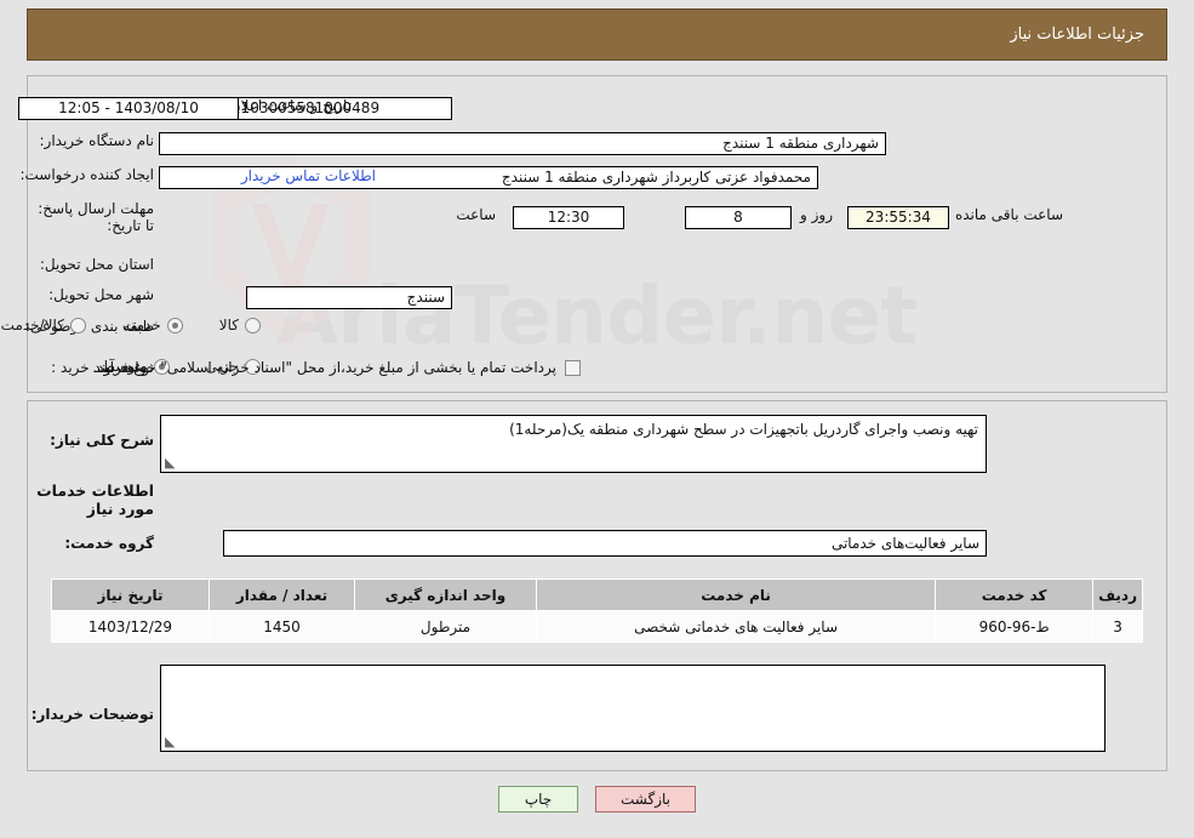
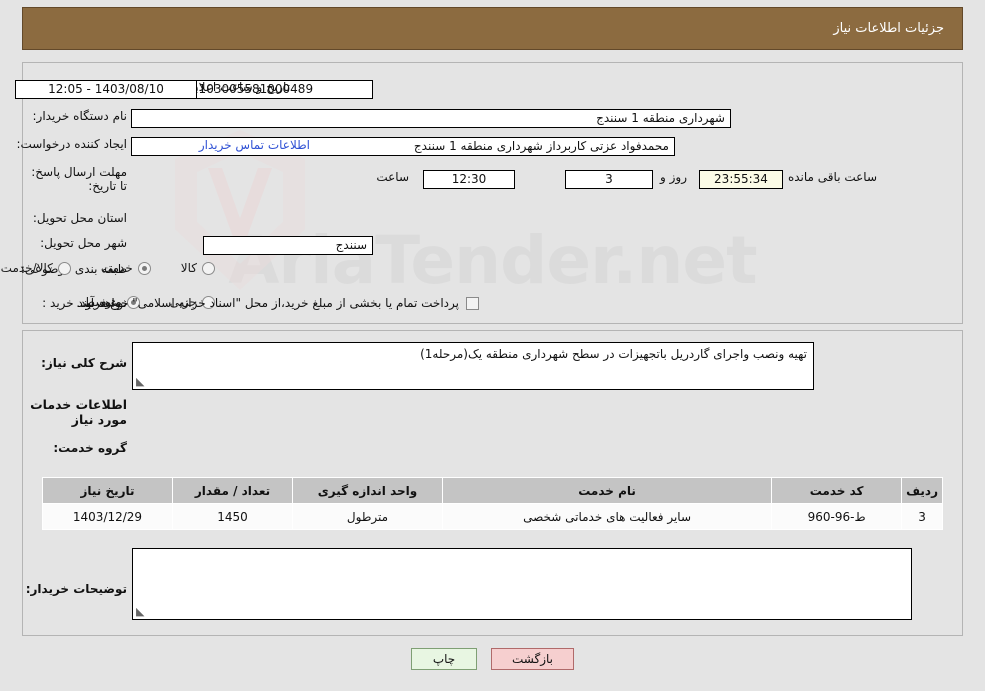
  AriaTender.net
  جزئیات اطلاعات نیاز
  103005581000489
  1403/08/10 - 12:05
  نام دستگاه خریدار:
  شهرداری منطقه 1 سنندج
  ایجاد کننده درخواست:
  محمدفواد عزتی کاربرداز شهرداری منطقه 1 سنندج
  اطلاعات تماس خریدار
  مهلت ارسال پاسخ: تا تاریخ:
  ساعت
  12:30
- 8
+ 3
  روز و
  23:55:34
  ساعت باقی مانده
  استان محل تحویل:
  شهر محل تحویل:
  سنندج
  طبقه بندیضوعی:
  کالا
  خدمت
  کالا/خدمت
  نوع فرآیند خرید :
  جزیی
  متوسط
  پرداخت تمام یا بخشی از مبلغ خرید،از محل "اسناد خزانه اسلامی" خواهد بود.
  شرح کلی نیاز:
  تهیه ونصب واجرای گاردریل باتجهیزات در سطح شهرداری منطقه یک(مرحله1)
  اطلاعات خدمات مورد نیاز
  گروه خدمت:
- سایر فعالیت‌های خدماتی
  ردیف	کد خدمت	نام خدمت	واحد اندازه گیری	تعداد / مقدار	تاریخ نیاز
  3	ط-96-960	سایر فعالیت های خدماتی شخصی	مترطول	1450	1403/12/29
  توضیحات خریدار:
  بازگشت
  چاپ
